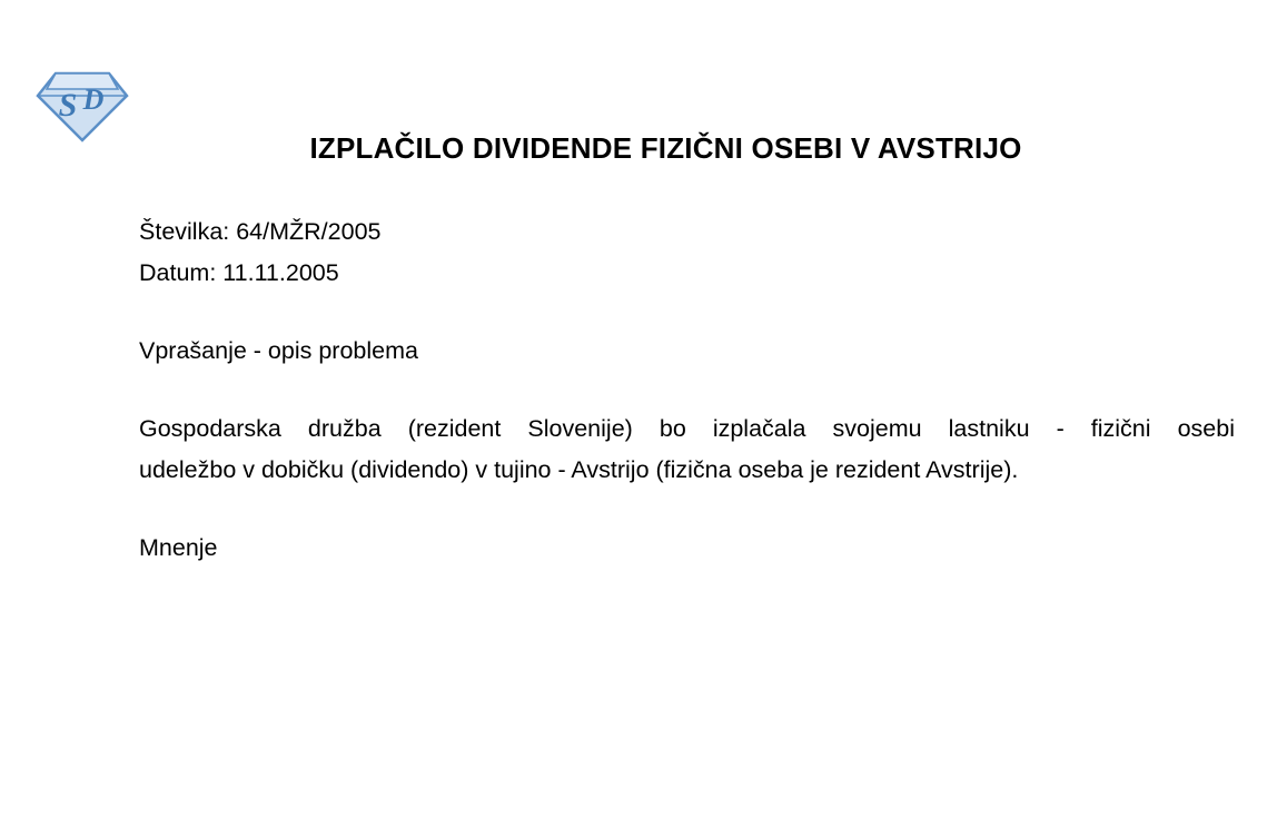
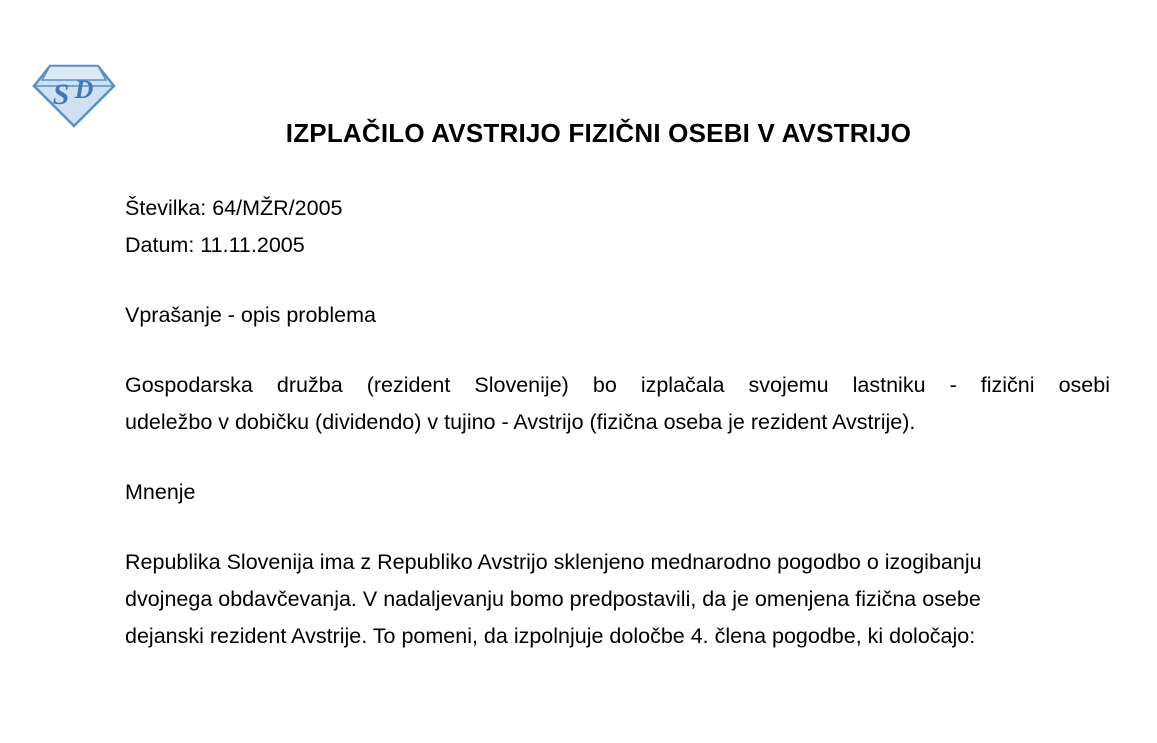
  S
  D
- IZPLAČILO DIVIDENDE FIZIČNI OSEBI V AVSTRIJO
+ IZPLAČILO AVSTRIJO FIZIČNI OSEBI V AVSTRIJO
  Številka: 64/MŽR/2005
  Datum: 11.11.2005
  Vprašanje - opis problema
  Gospodarska družba (rezident Slovenije) bo izplačala svojemu lastniku - fizični osebi
  udeležbo v dobičku (dividendo) v tujino - Avstrijo (fizična oseba je rezident Avstrije).
  Mnenje
+ Republika Slovenija ima z Republiko Avstrijo sklenjeno mednarodno pogodbo o izogibanju
+ dvojnega obdavčevanja. V nadaljevanju bomo predpostavili, da je omenjena fizična osebe
+ dejanski rezident Avstrije. To pomeni, da izpolnjuje določbe 4. člena pogodbe, ki določajo:
